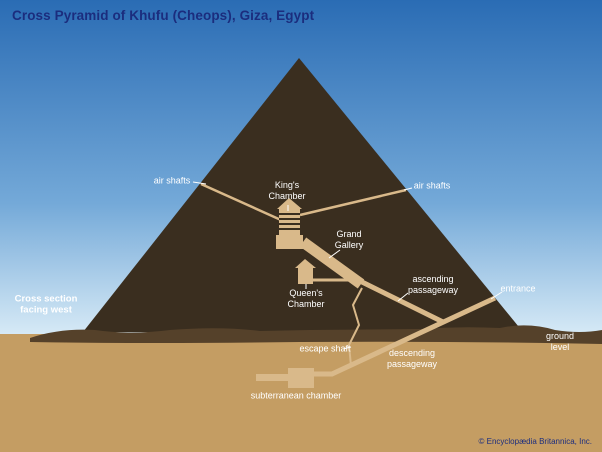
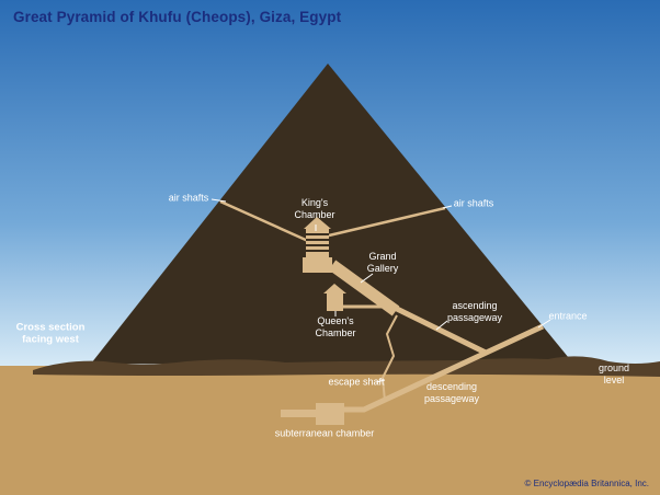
- Cross Pyramid of Khufu (Cheops), Giza, Egypt
+ Great Pyramid of Khufu (Cheops), Giza, Egypt
  air shafts
  King's
  Chamber
  air shafts
  Grand
  Gallery
  ascending
  passageway
  entrance
  Queen's
  Chamber
  Cross section
  facing west
  ground level
  escape shaft
  descending
  passageway
  subterranean chamber
  © Encyclopædia Britannica, Inc.
